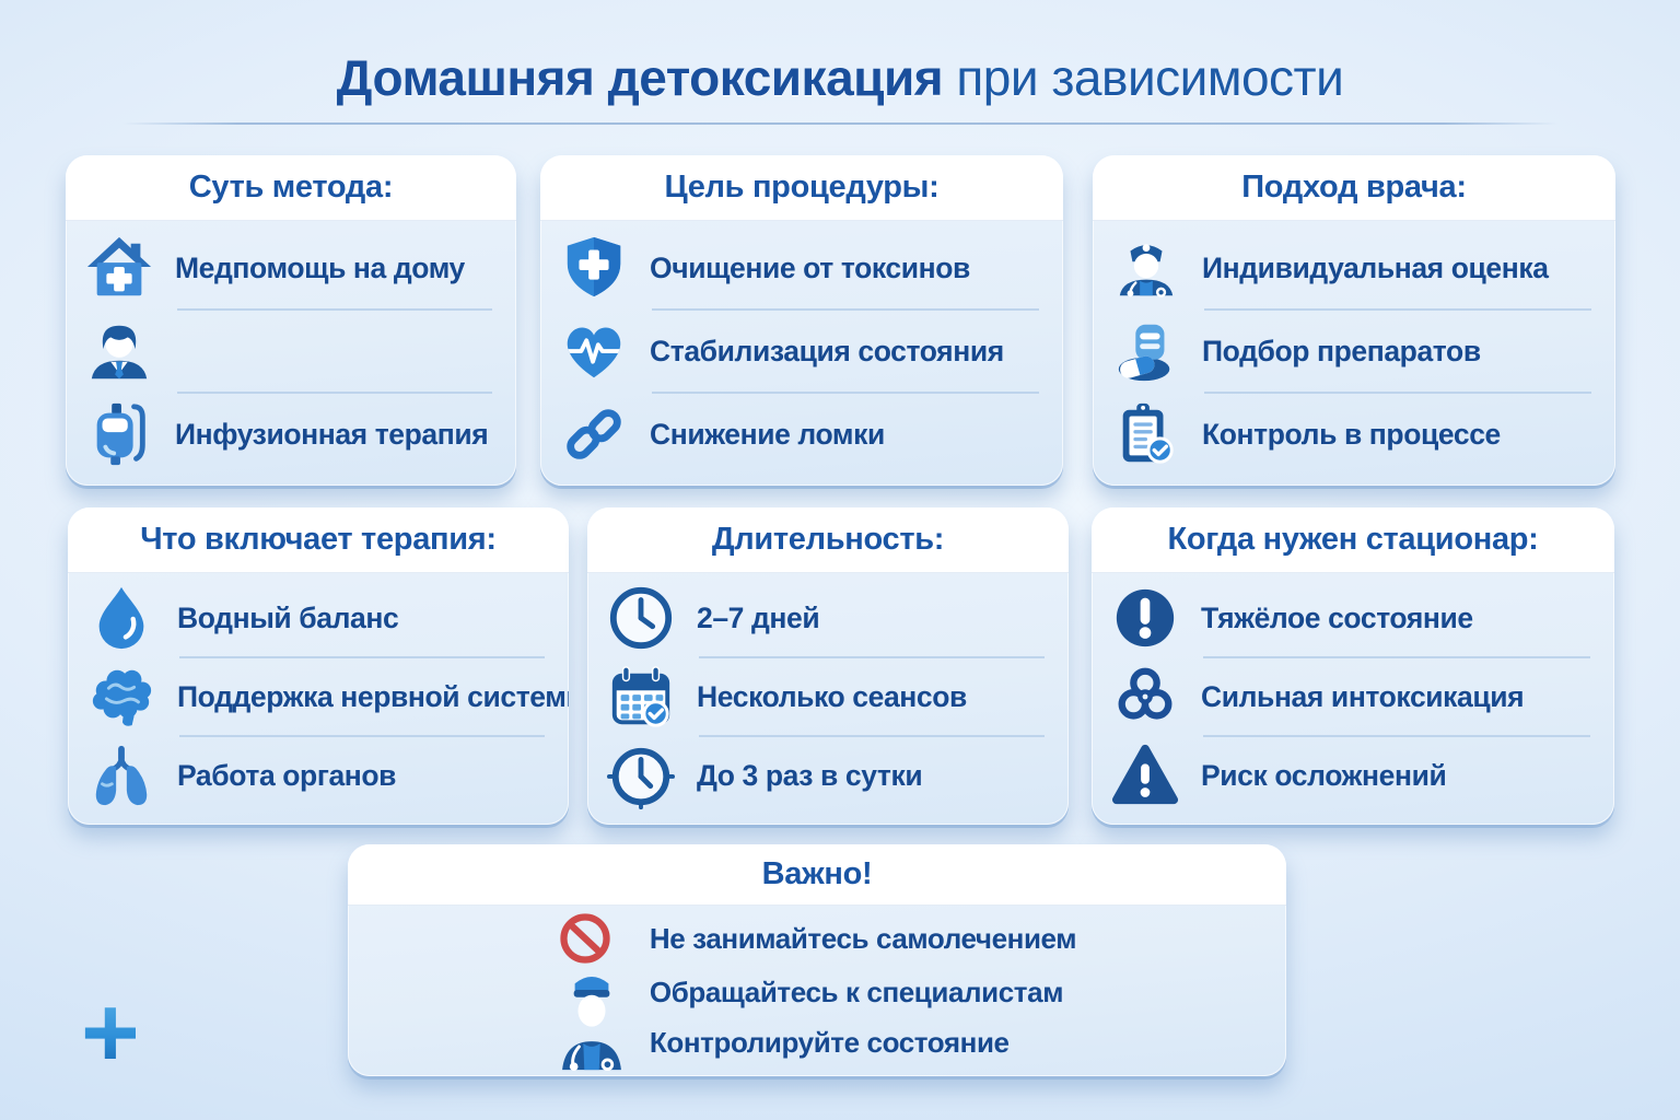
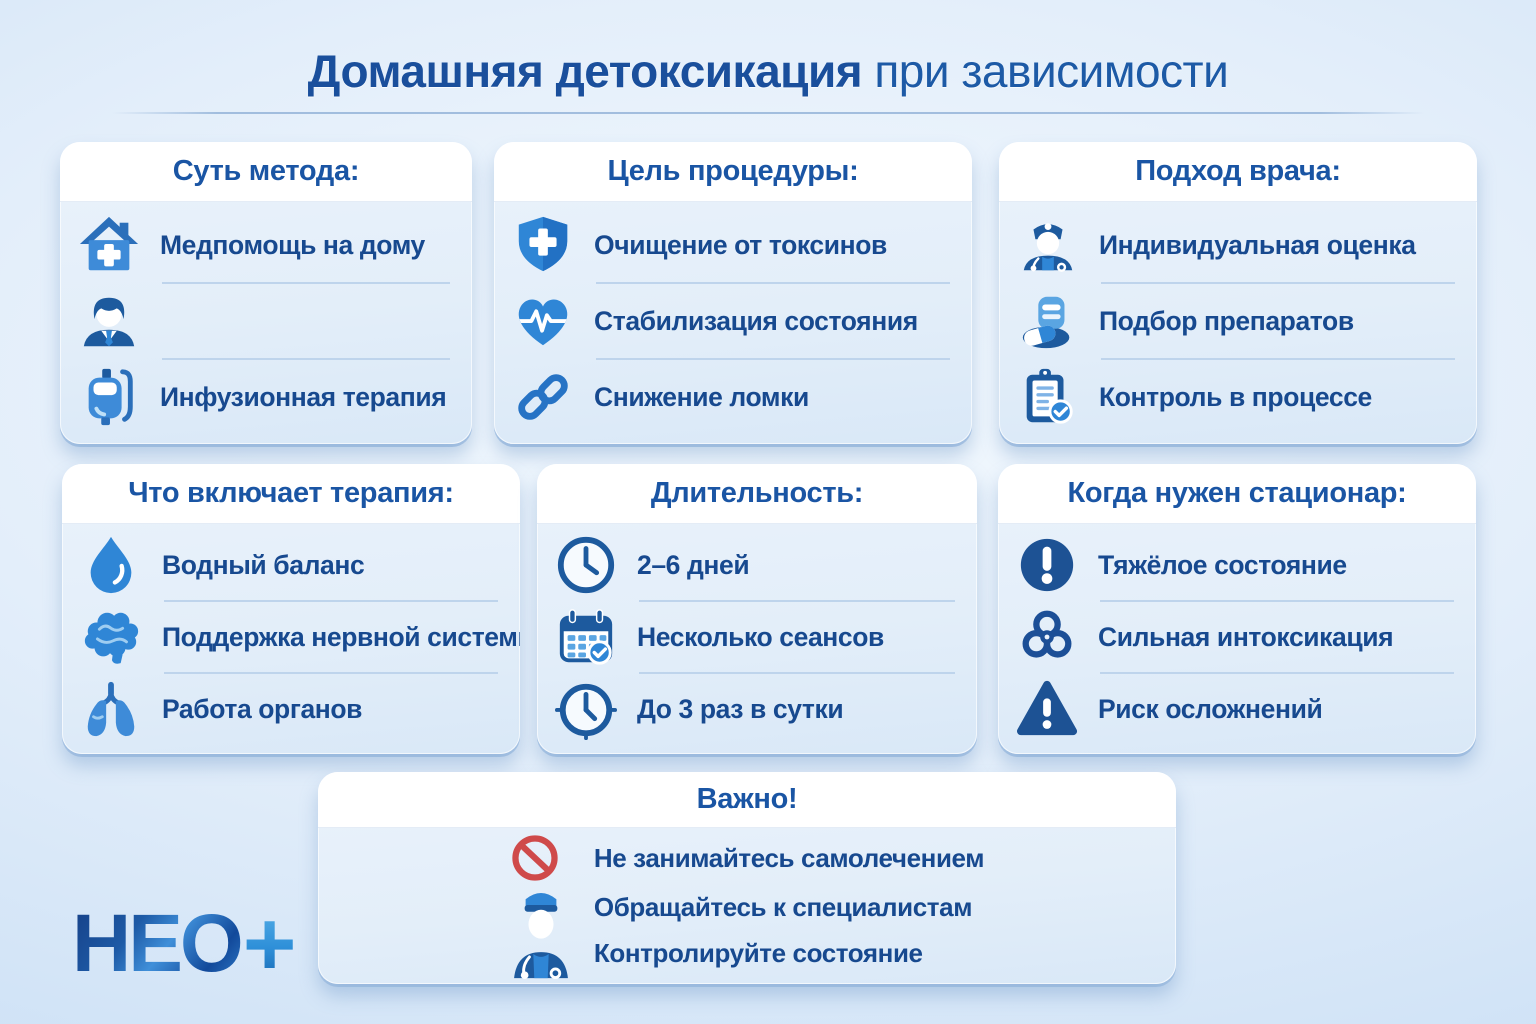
  Домашняя детоксикация при зависимости
  Суть метода:
  Медпомощь на дому
  Инфузионная терапия
  Цель процедуры:
  Очищение от токсинов
  Стабилизация состояния
  Снижение ломки
  Подход врача:
  Индивидуальная оценка
  Подбор препаратов
  Контроль в процессе
  Что включает терапия:
  Водный баланс
  Поддержка нервной систем
  Работа органов
  Длительность:
- 2–7 дней
+ 2–6 дней
  Несколько сеансов
  До 3 раз в сутки
  Когда нужен стационар:
  Тяжёлое состояние
  Сильная интоксикация
  Риск осложнений
  Важно!
  Не занимайтесь самолечением
  Обращайтесь к специалистам
  Контролируйте состояние
+ НЕО
  +
